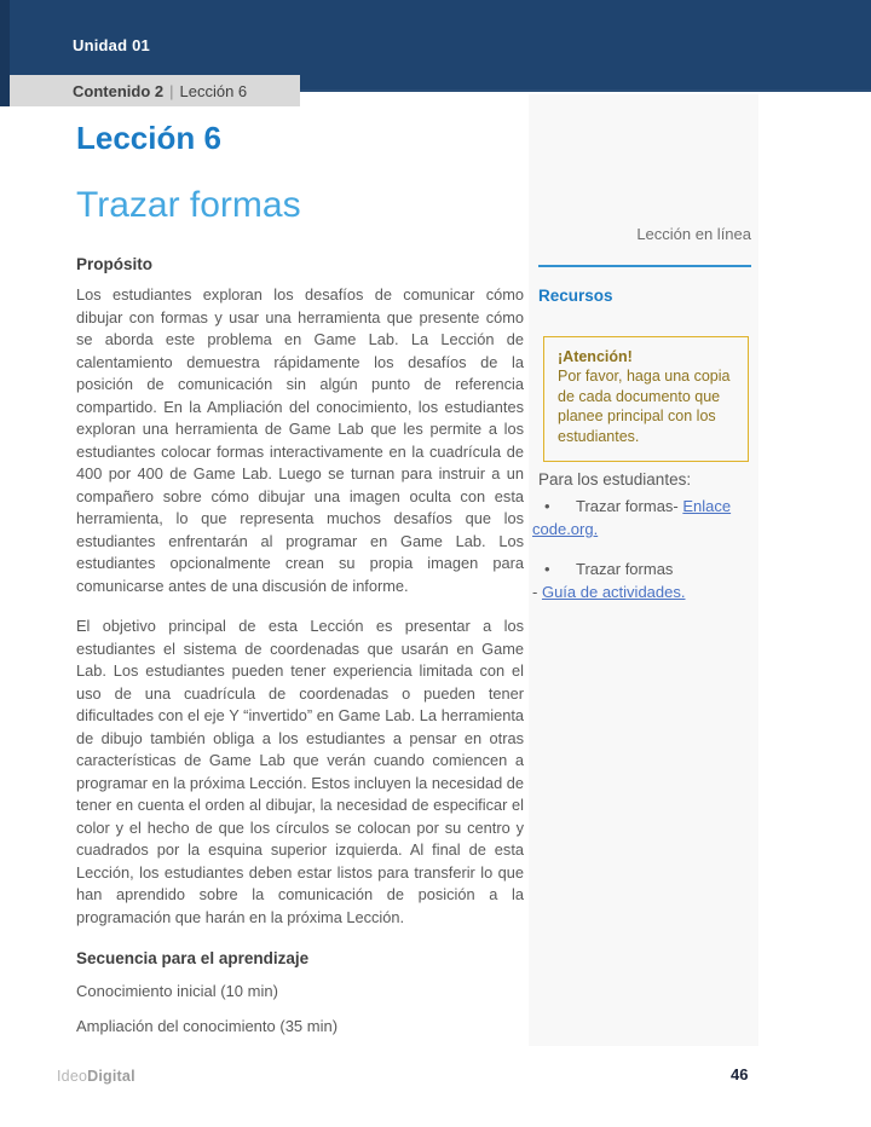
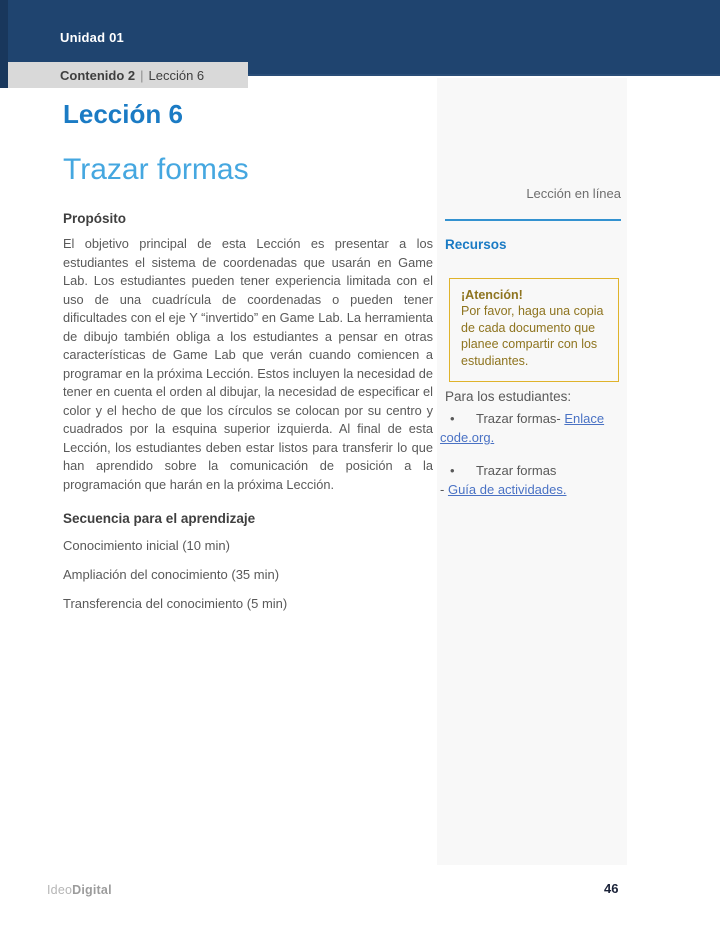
  Unidad 01
  Contenido 2
  |
  Lección 6
  Lección 6
  Trazar formas
  Propósito
- Los estudiantes exploran los desafíos de comunicar cómo dibujar con formas y usar una herramienta que presente cómo se aborda este problema en Game Lab. La Lección de calentamiento demuestra rápidamente los desafíos de la posición de comunicación sin algún punto de referencia compartido. En la Ampliación del conocimiento, los estudiantes exploran una herramienta de Game Lab que les permite a los estudiantes colocar formas interactivamente en la cuadrícula de 400 por 400 de Game Lab. Luego se turnan para instruir a un compañero sobre cómo dibujar una imagen oculta con esta herramienta, lo que representa muchos desafíos que los estudiantes enfrentarán al programar en Game Lab. Los estudiantes opcionalmente crean su propia imagen para comunicarse antes de una discusión de informe.
  El objetivo principal de esta Lección es presentar a los estudiantes el sistema de coordenadas que usarán en Game Lab. Los estudiantes pueden tener experiencia limitada con el uso de una cuadrícula de coordenadas o pueden tener dificultades con el eje Y “invertido” en Game Lab. La herramienta de dibujo también obliga a los estudiantes a pensar en otras características de Game Lab que verán cuando comiencen a programar en la próxima Lección. Estos incluyen la necesidad de tener en cuenta el orden al dibujar, la necesidad de especificar el color y el hecho de que los círculos se colocan por su centro y cuadrados por la esquina superior izquierda. Al final de esta Lección, los estudiantes deben estar listos para transferir lo que han aprendido sobre la comunicación de posición a la programación que harán en la próxima Lección.
  Secuencia para el aprendizaje
  Conocimiento inicial (10 min)
  Ampliación del conocimiento (35 min)
+ Transferencia del conocimiento (5 min)
  Lección en línea
  Recursos
  ¡Atención!
- Por favor, haga una copia de cada documento que planee principal con los estudiantes.
+ Por favor, haga una copia de cada documento que planee compartir con los estudiantes.
  Para los estudiantes:
  • Trazar formas- Enlace code.org.
  • Trazar formas
  - Guía de actividades.
  IdeoDigital
  46
